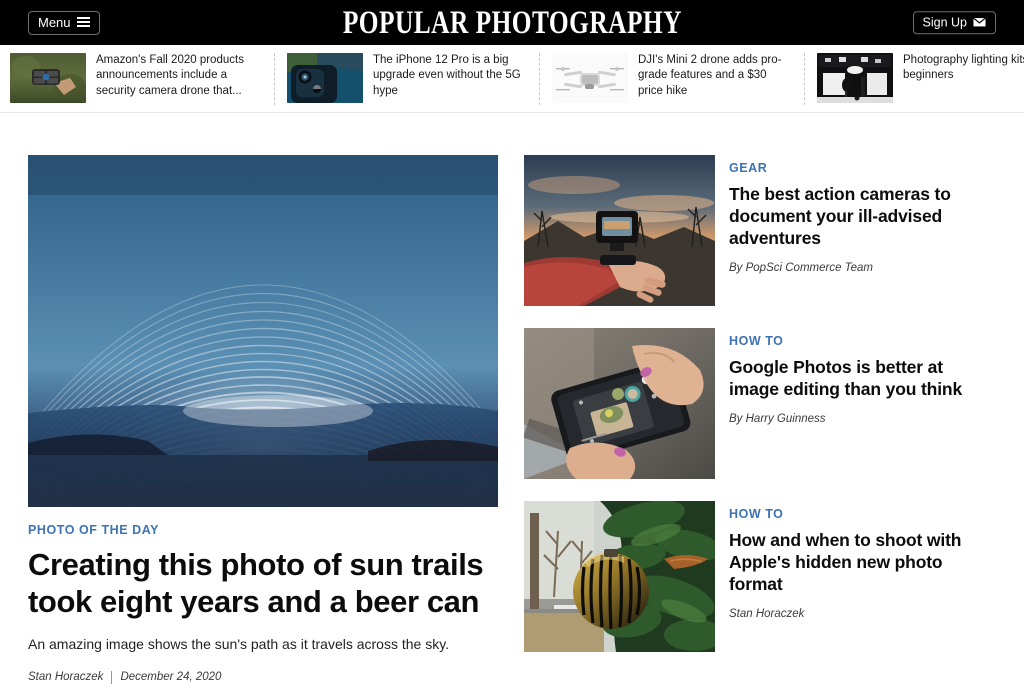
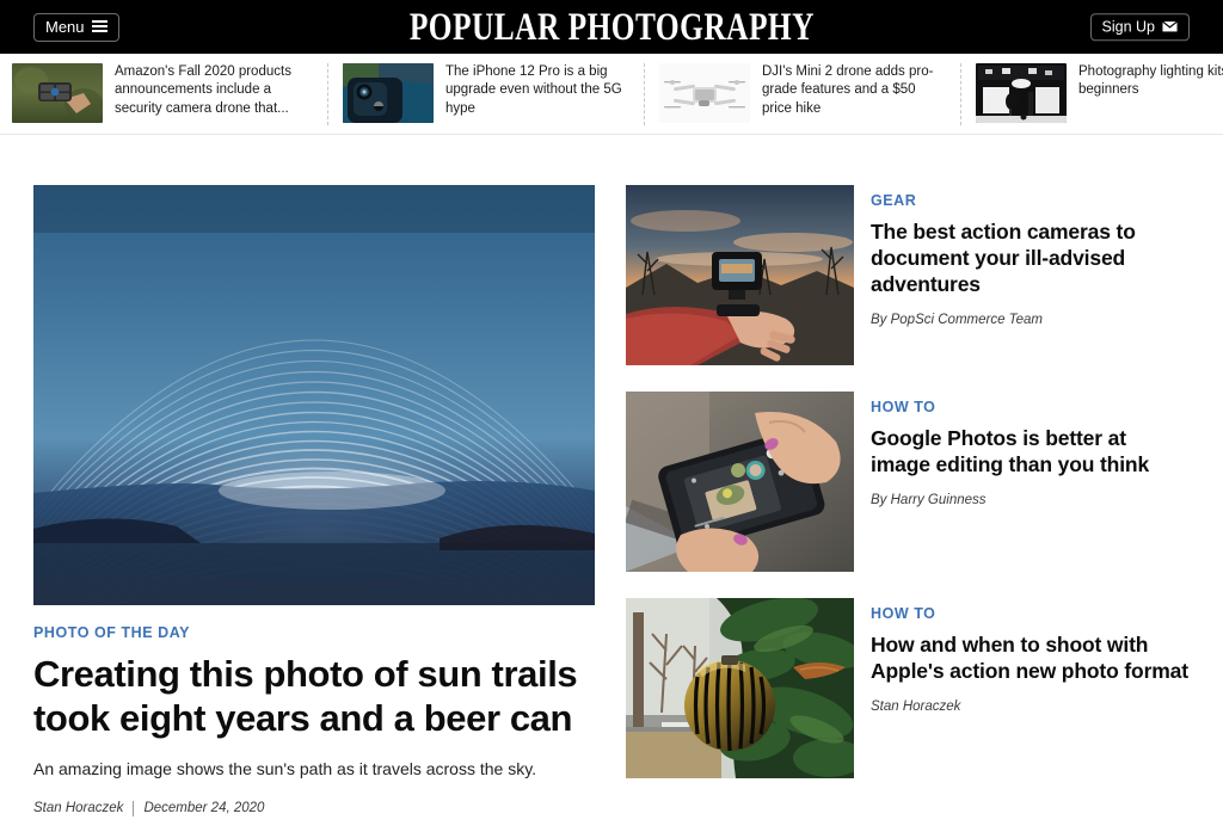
  Menu
  POPULAR PHOTOGRAPHY
  Sign Up
  Amazon's Fall 2020 products announcements include a security camera drone that...
  The iPhone 12 Pro is a big upgrade even without the 5G hype
- DJI's Mini 2 drone adds pro-grade features and a $30 price hike
+ DJI's Mini 2 drone adds pro-grade features and a $50 price hike
  Photography lighting kit beginners
  PHOTO OF THE DAY
  Creating this photo of sun trails took eight years and a beer can
  An amazing image shows the sun's path as it travels across the sky.
  Stan Horaczek
  December 24, 2020
  GEAR
  The best action cameras to document your ill-advised adventures
  By PopSci Commerce Team
  HOW TO
  Google Photos is better at image editing than you think
  By Harry Guinness
  HOW TO
- How and when to shoot with Apple's hidden new photo format
+ How and when to shoot with Apple's action new photo format
  Stan Horaczek
